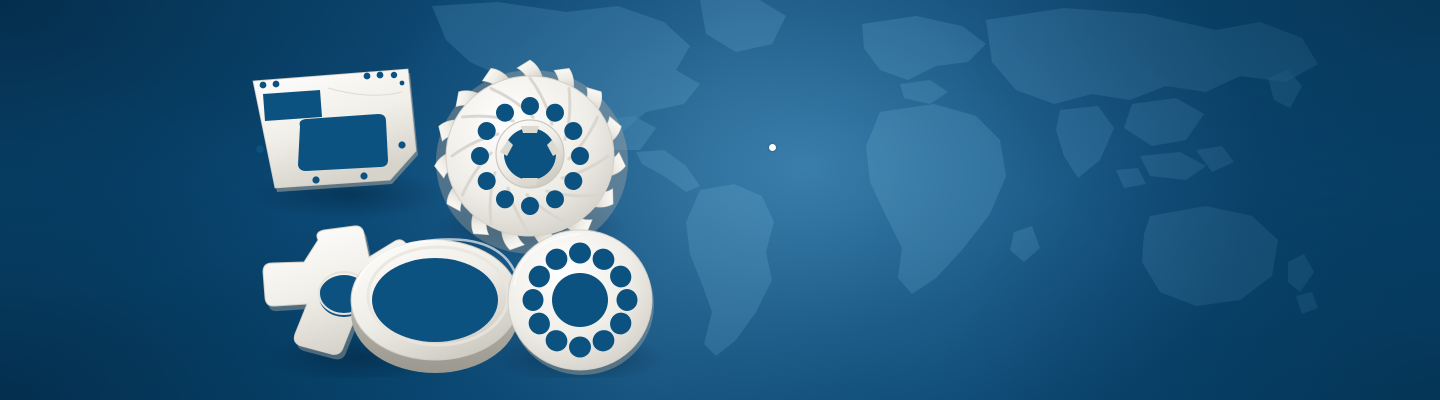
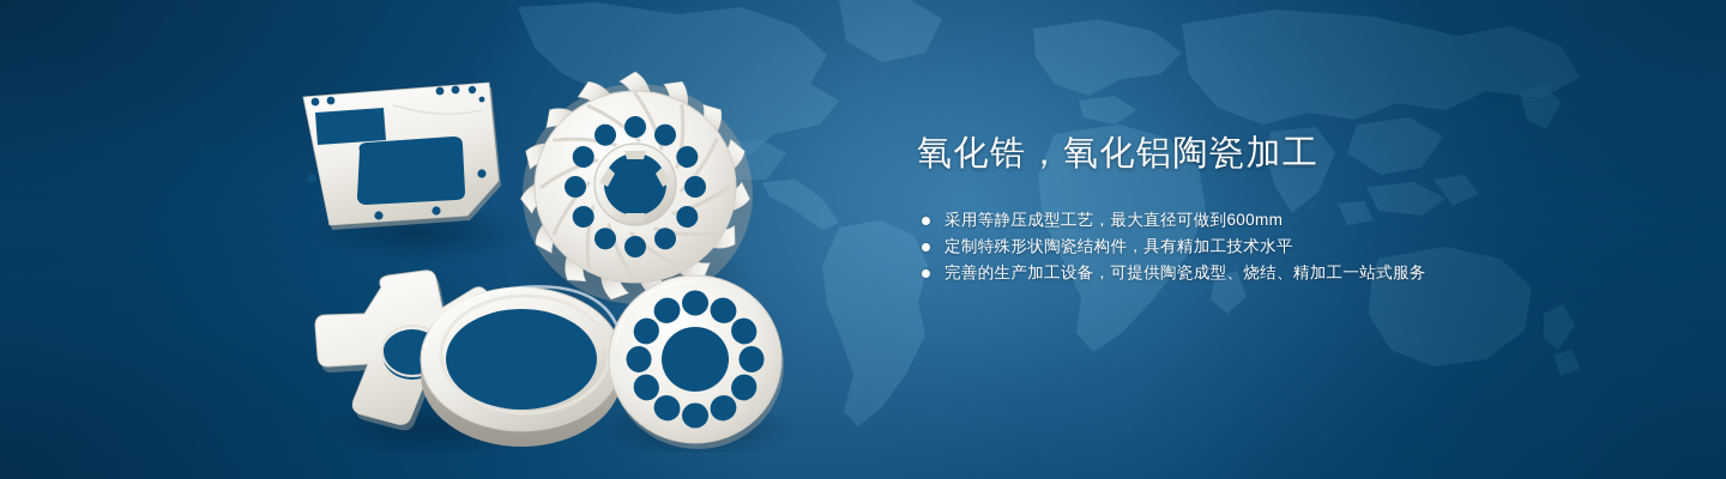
+ 氧化锆，氧化铝陶瓷加工
+ 采用等静压成型工艺，最大直径可做到600mm
+ 定制特殊形状陶瓷结构件，具有精加工技术水平
+ 完善的生产加工设备，可提供陶瓷成型、烧结、精加工一站式服务
